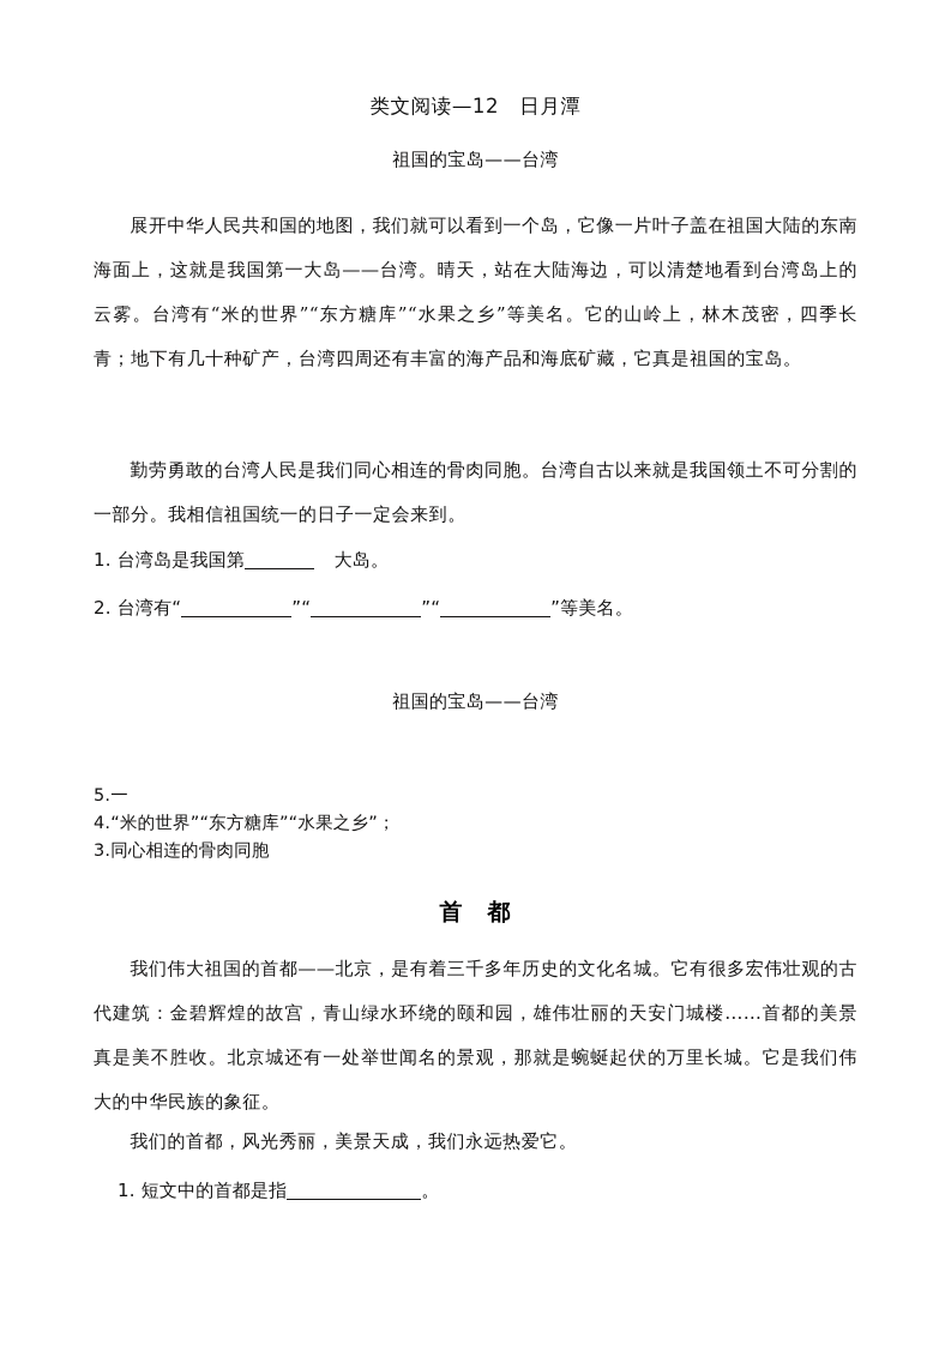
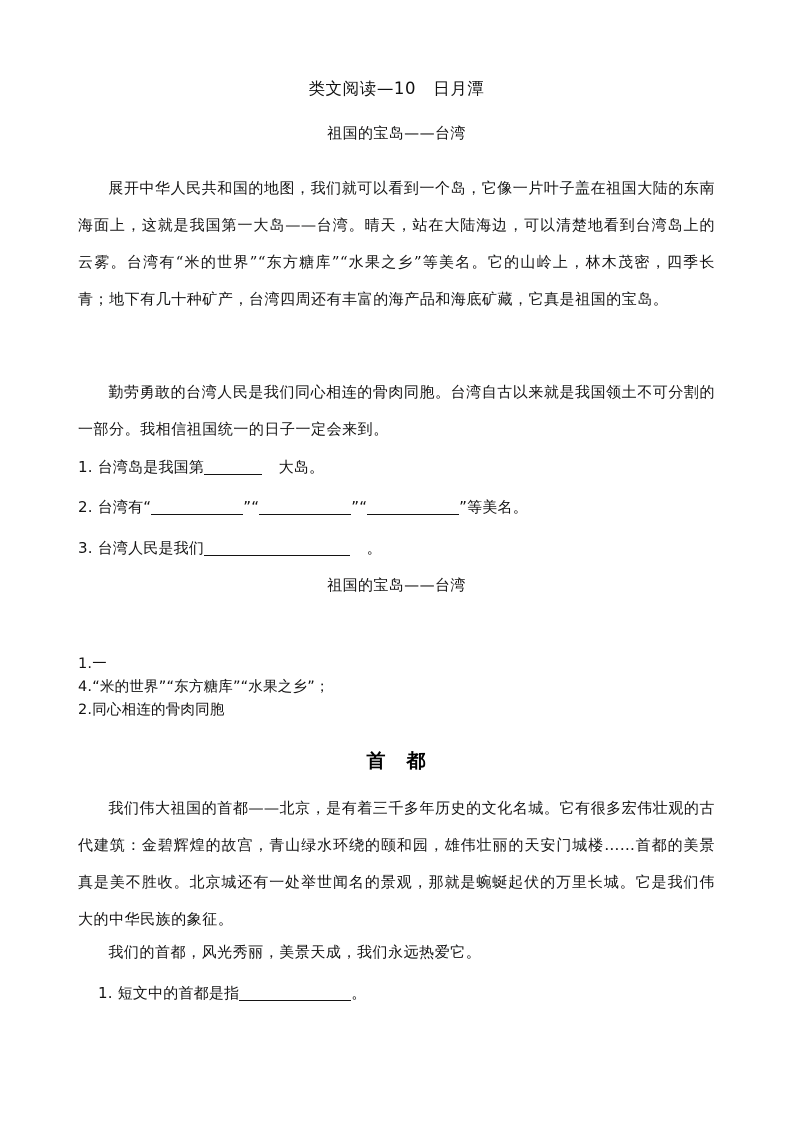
- 类文阅读—12 日月潭
+ 类文阅读—10 日月潭
  祖国的宝岛——台湾
  展开中华人民共和国的地图，我们就可以看到一个岛，它像一片叶子盖在祖国大陆的东南海面上，这就是我国第一大岛——台湾。晴天，站在大陆海边，可以清楚地看到台湾岛上的云雾。台湾有“米的世界”“东方糖库”“水果之乡”等美名。它的山岭上，林木茂密，四季长青；地下有几十种矿产，台湾四周还有丰富的海产品和海底矿藏，它真是祖国的宝岛。
  勤劳勇敢的台湾人民是我们同心相连的骨肉同胞。台湾自古以来就是我国领土不可分割的一部分。我相信祖国统一的日子一定会来到。
  1. 台湾岛是我国第 大岛。
  2. 台湾有“ ”“ ”“ ”等美名。
+ 3. 台湾人民是我们 。
  祖国的宝岛——台湾
- 5.一
+ 1.一
  4.“米的世界”“东方糖库”“水果之乡”；
- 3.同心相连的骨肉同胞
+ 2.同心相连的骨肉同胞
  首 都
  我们伟大祖国的首都——北京，是有着三千多年历史的文化名城。它有很多宏伟壮观的古代建筑：金碧辉煌的故宫，青山绿水环绕的颐和园，雄伟壮丽的天安门城楼……首都的美景真是美不胜收。北京城还有一处举世闻名的景观，那就是蜿蜒起伏的万里长城。它是我们伟大的中华民族的象征。
  我们的首都，风光秀丽，美景天成，我们永远热爱它。
  1. 短文中的首都是指 。
